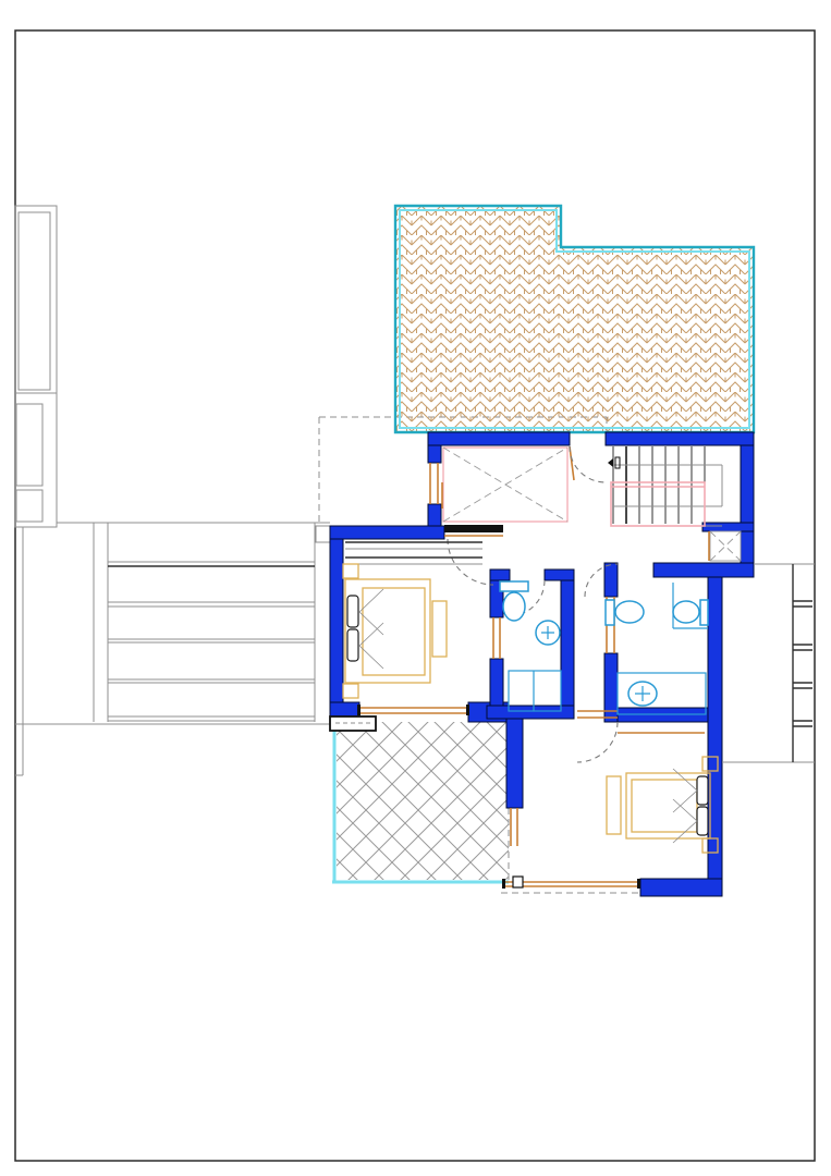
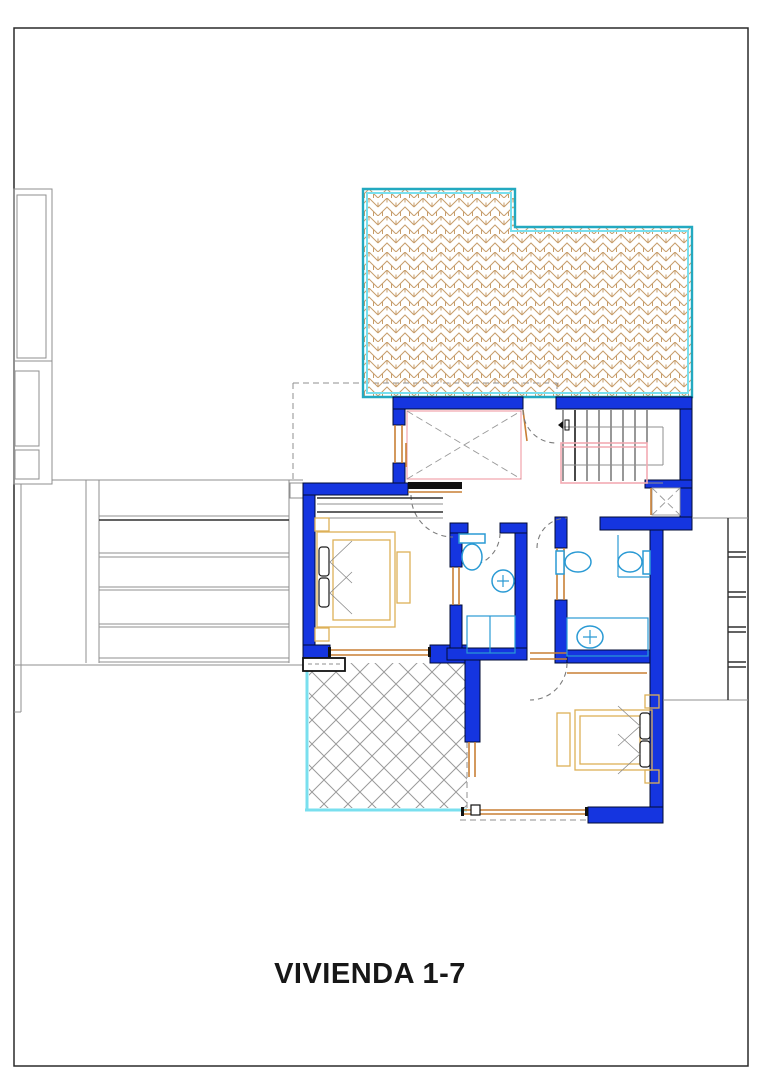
+ VIVIENDA 1-7
